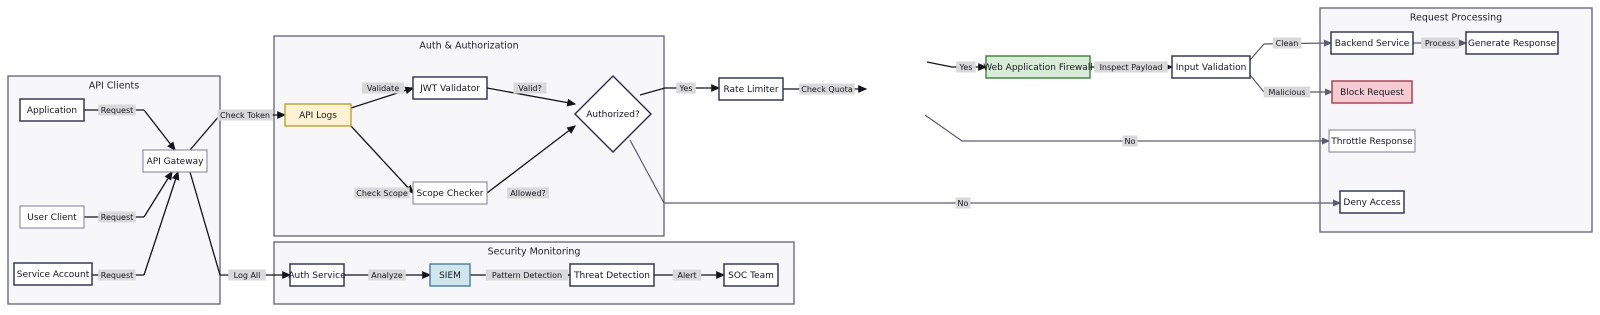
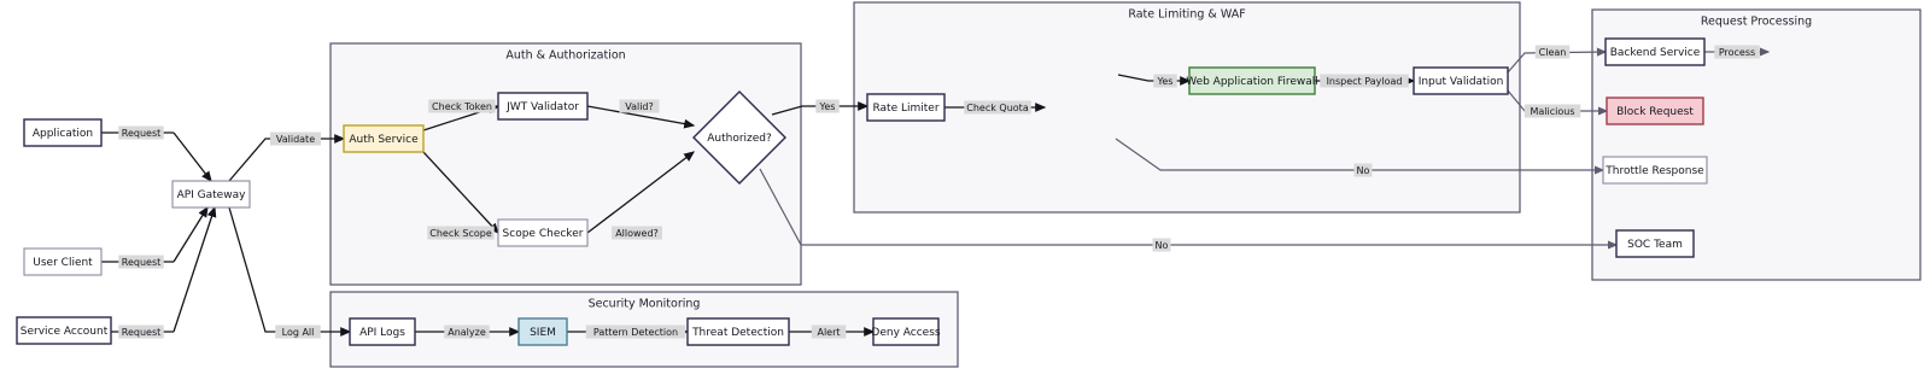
- API Clients
  Auth & Authorization
+ Rate Limiting & WAF
  Request Processing
  Security Monitoring
  Application
  User Client
  Service Account
  API Gateway
- API Logs
+ Auth Service
  JWT Validator
  Scope Checker
  Authorized?
  Rate Limiter
  Web Application Firewall
  Input Validation
  Backend Service
- Generate Response
  Block Request
  Throttle Response
- Deny Access
+ SOC Team
- Auth Service
+ API Logs
  SIEM
  Threat Detection
- SOC Team
+ Deny Access
  Request
  Request
  Request
- Check Token
+ Validate
  Log All
- Validate
+ Check Token
  Check Scope
  Valid?
  Allowed?
  Yes
  No
  Check Quota
  Yes
  No
  Inspect Payload
  Clean
  Malicious
  Process
  Analyze
  Pattern Detection
  Alert
